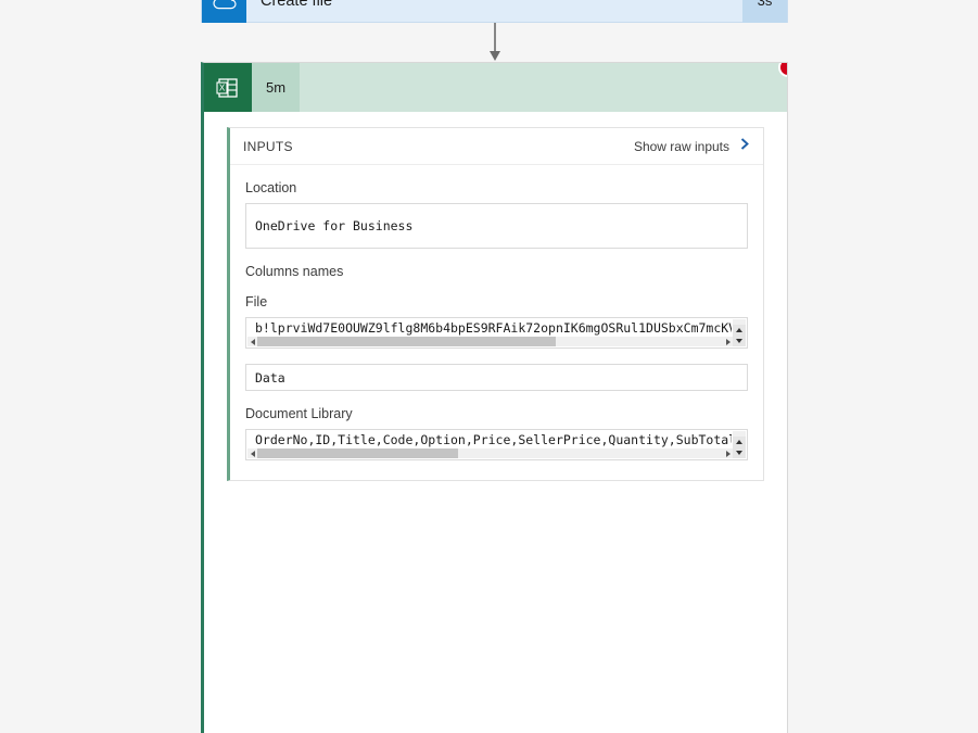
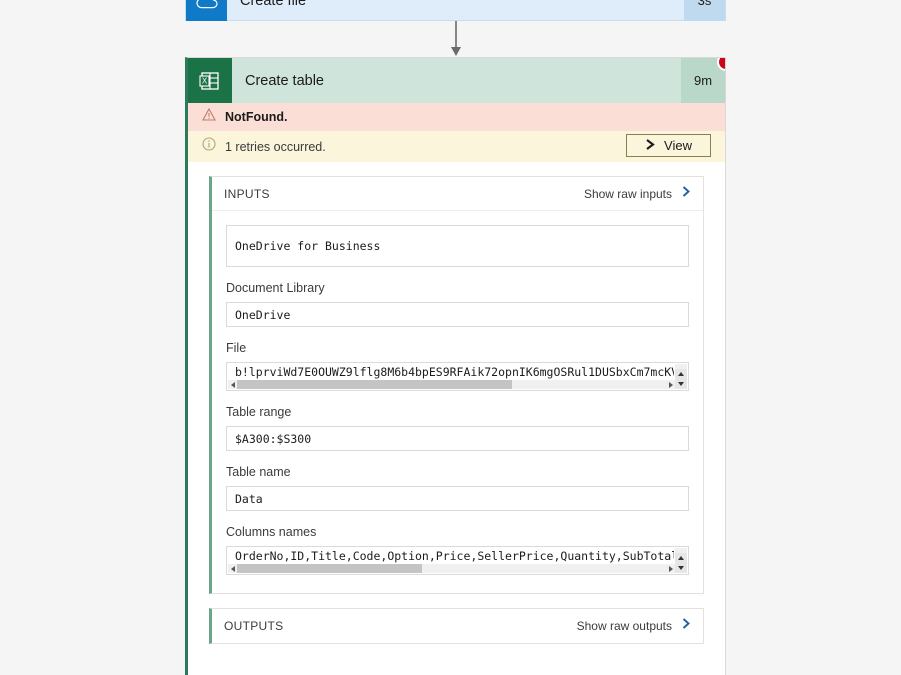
  Create file
  3s
  X
+ Create table
- 5m
+ 9m
+ NotFound.
+ 1 retries occurred.
+ View
  INPUTS
  Show raw inputs
- Location
  OneDrive for Business
- Columns names
+ Document Library
+ OneDrive
  File
  b!lprviWd7E0OUWZ9lflg8M6b4bpES9RFAik72opnIK6mgOSRul1DUSbxCm7mcK
+ Table range
+ $A300:$S300
+ Table name
  Data
- Document Library
+ Columns names
  OrderNo,ID,Title,Code,Option,Price,SellerPrice,Quantity,SubTota
+ OUTPUTS
+ Show raw outputs
